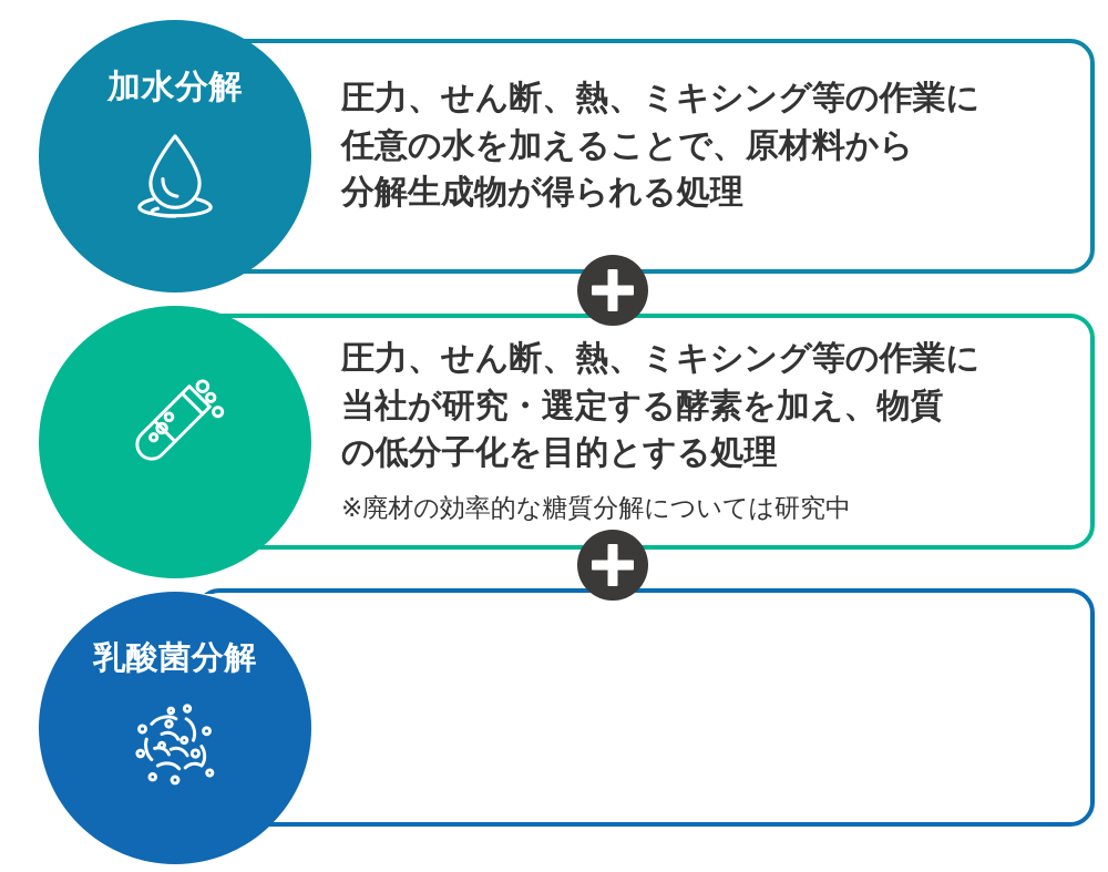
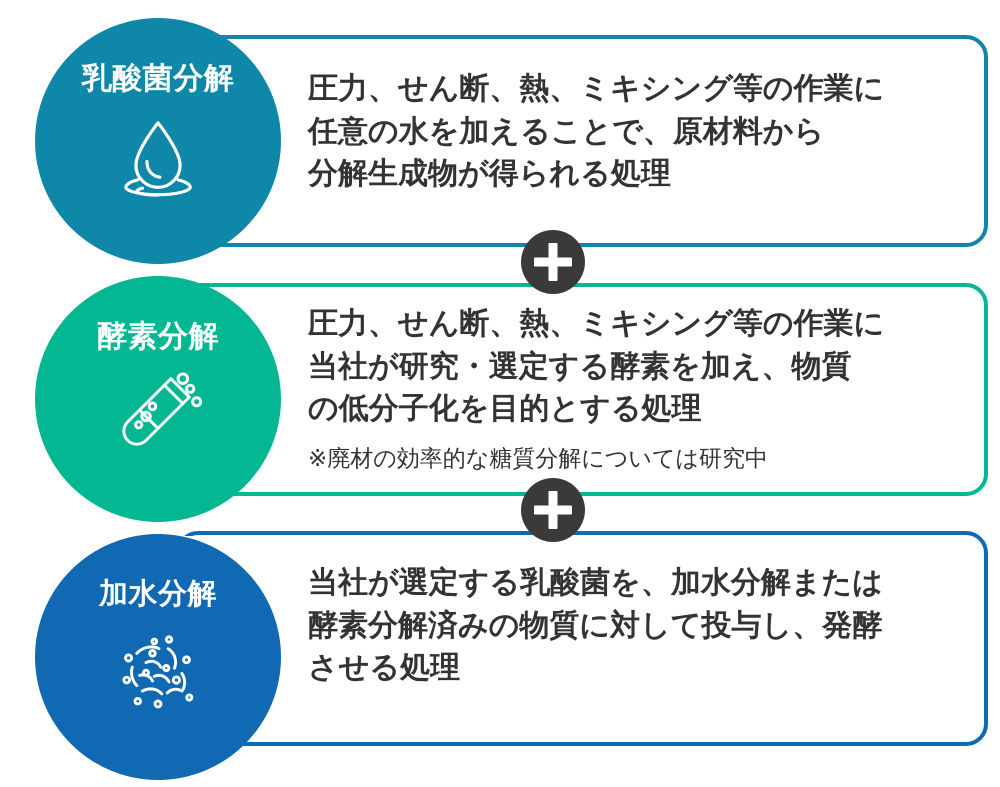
- 加水分解
+ 乳酸菌分解
  圧力、せん断、熱、ミキシング等の作業に
  任意の水を加えることで、原材料から
  分解生成物が得られる処理
+ 酵素分解
  圧力、せん断、熱、ミキシング等の作業に
  当社が研究・選定する酵素を加え、物質
  の低分子化を目的とする処理
  ※廃材の効率的な糖質分解については研究中
- 乳酸菌分解
+ 加水分解
+ 当社が選定する乳酸菌を、加水分解または
+ 酵素分解済みの物質に対して投与し、発酵
+ させる処理
